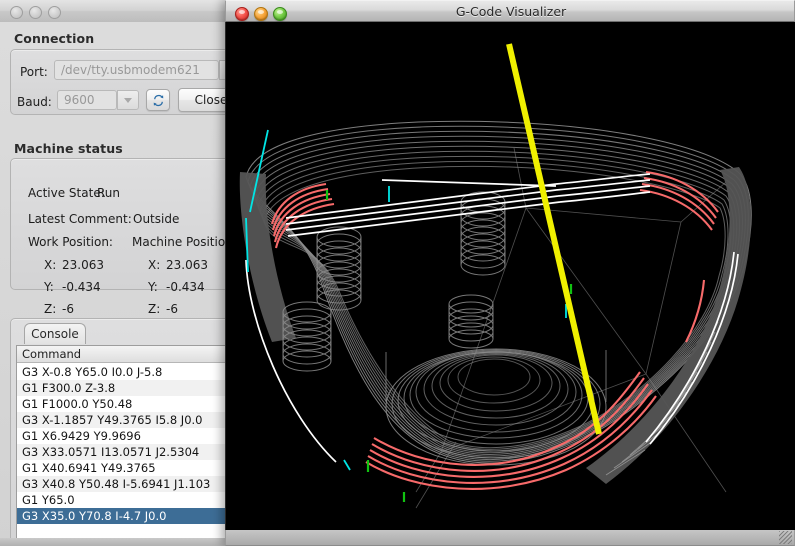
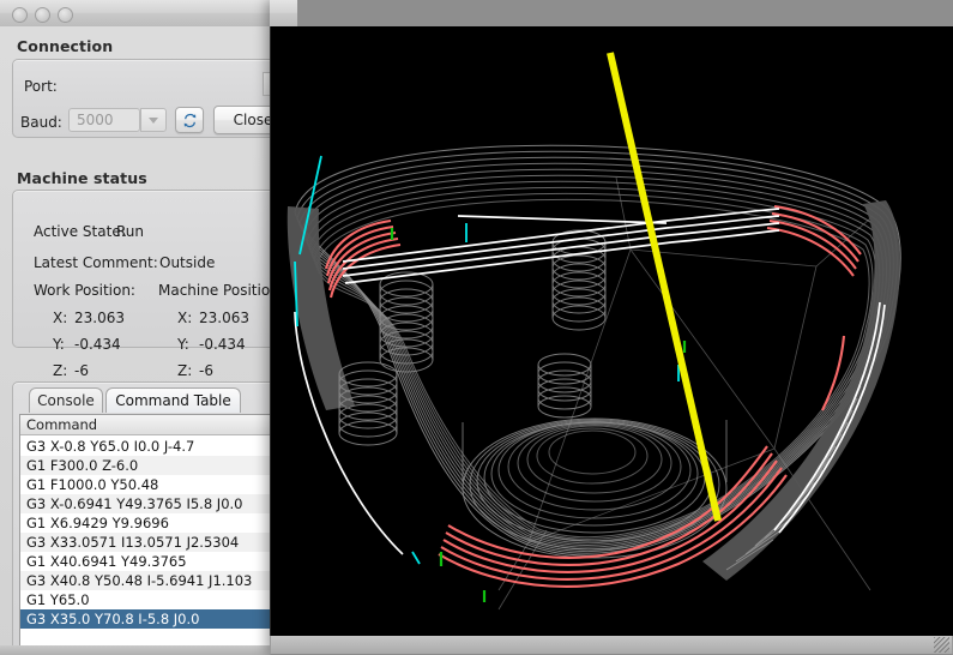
  Connection
  Port:
- /dev/tty.usbmodem621
  Baud:
- 9600
+ 5000
  Close
  Machine status
  Active State:
  Run
  Latest Comment:
  Outside
  Work Position:
  Machine Positio
  X:
  23.063
  X:
  23.063
  Y:
  -0.434
  Y:
  -0.434
  Z:
  -6
  Z:
  -6
  Console
+ Command Table
  Command
- G3 X-0.8 Y65.0 I0.0 J-5.8
+ G3 X-0.8 Y65.0 I0.0 J-4.7
- G1 F300.0 Z-3.8
+ G1 F300.0 Z-6.0
  G1 F1000.0 Y50.48
- G3 X-1.1857 Y49.3765 I5.8 J0.0
+ G3 X-0.6941 Y49.3765 I5.8 J0.0
  G1 X6.9429 Y9.9696
  G3 X33.0571 I13.0571 J2.5304
  G1 X40.6941 Y49.3765
  G3 X40.8 Y50.48 I-5.6941 J1.103
  G1 Y65.0
- G3 X35.0 Y70.8 I-4.7 J0.0
+ G3 X35.0 Y70.8 I-5.8 J0.0
- G-Code Visualizer
